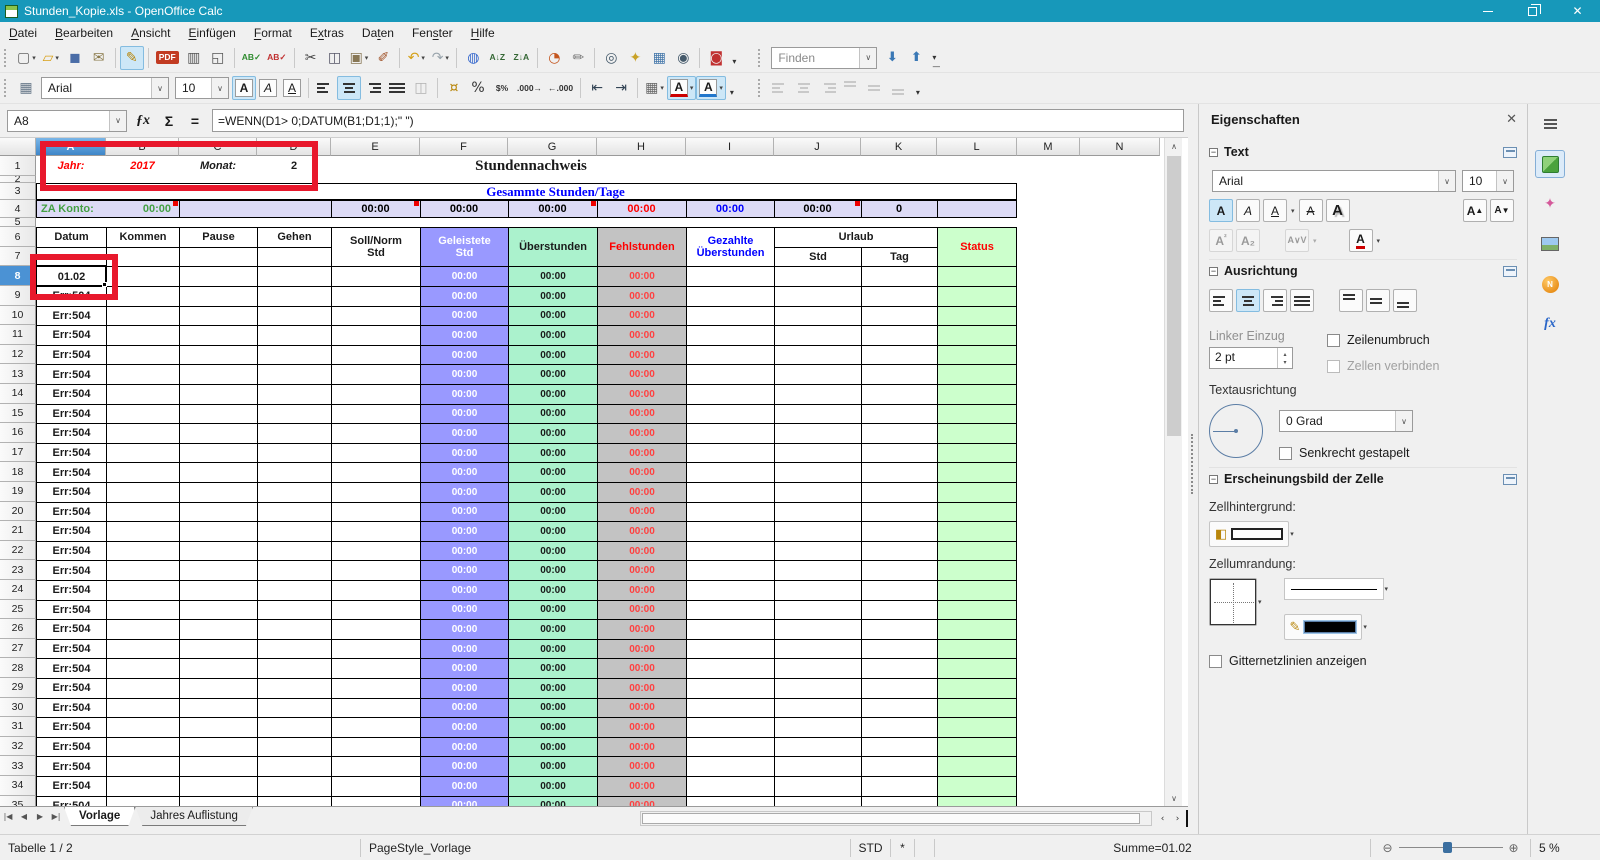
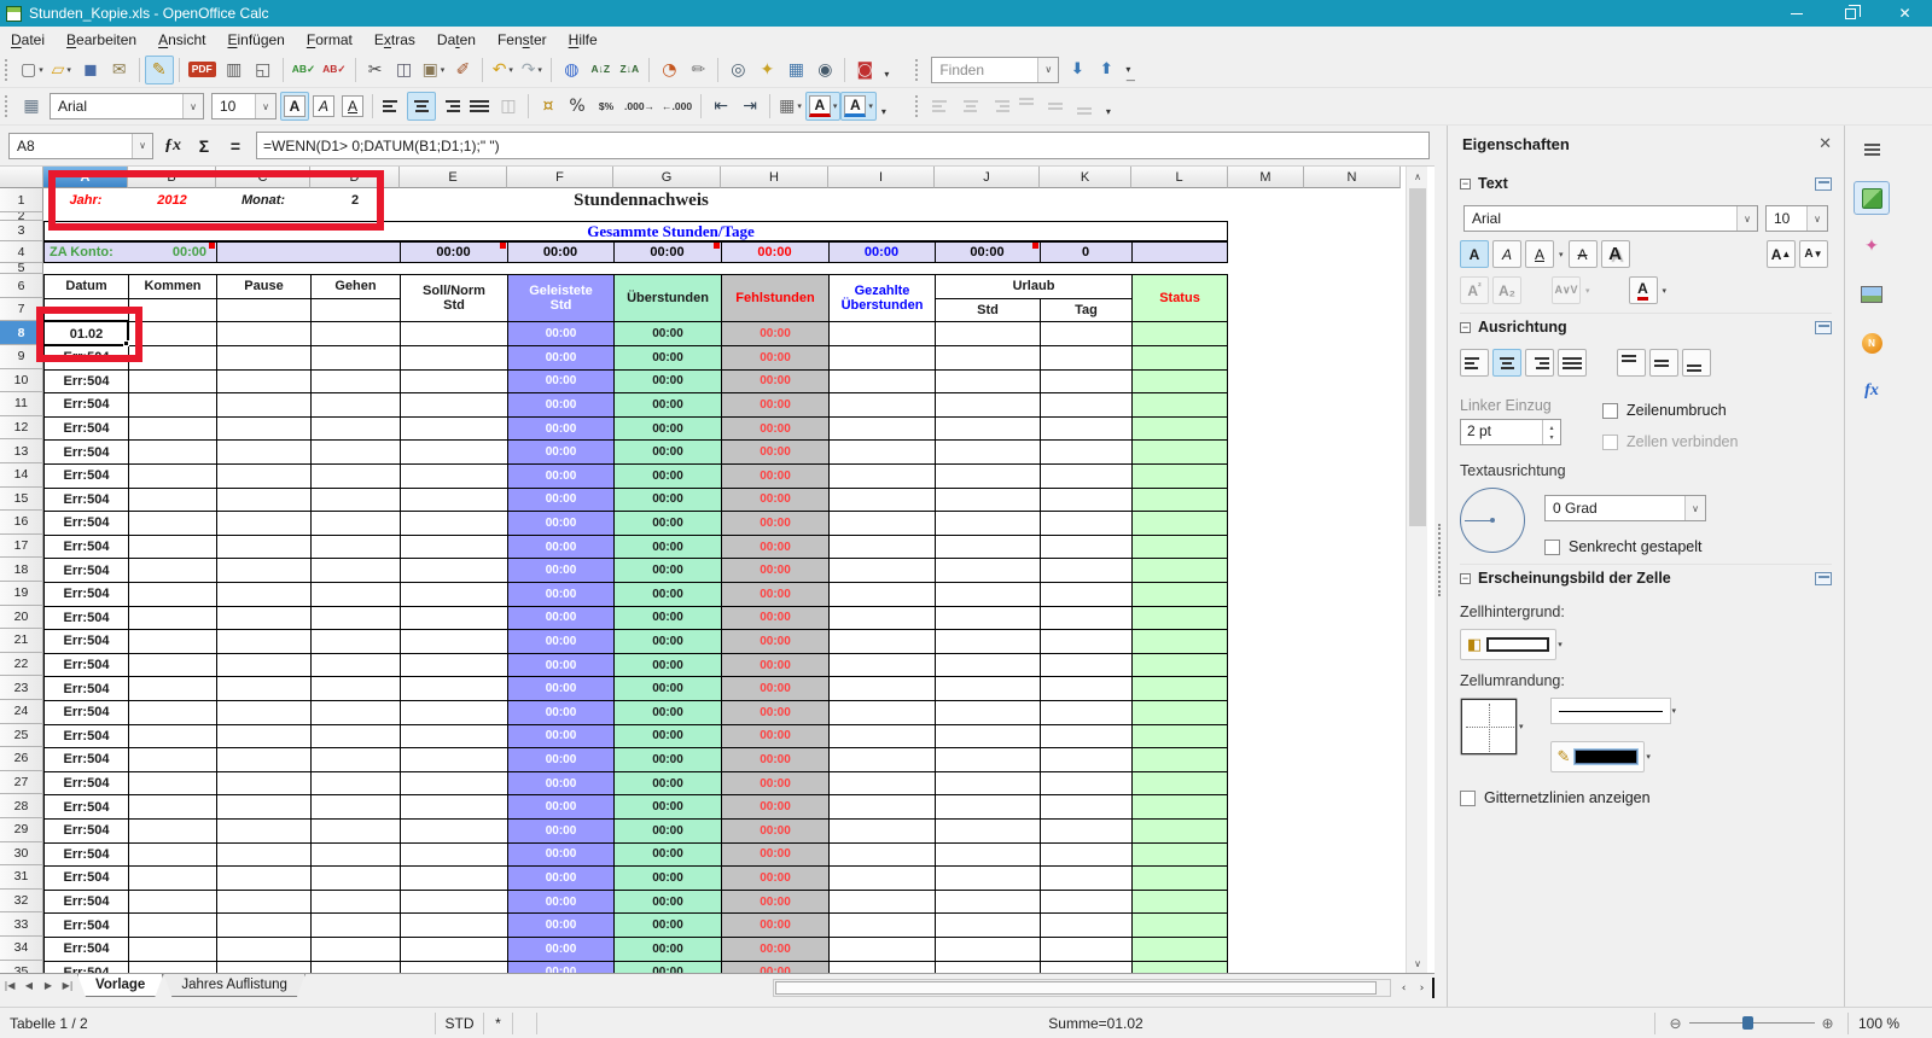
  Stunden_Kopie.xls - OpenOffice Calc
  ✕
  Datei
  Bearbeiten
  Ansicht
  Einfügen
  Format
  Extras
  Daten
  Fenster
  Hilfe
  ▢
  ▾
  ▱
  ▾
  ◼
  ✉
  ✎
  PDF
  ▥
  ◱
  AB✓
  AB✓
  ✂
  ◫
  ▣
  ▾
  ✐
  ↶
  ▾
  ↷
  ▾
  ◍
  A↓Z
  Z↓A
  ◔
  ✏
  ◎
  ✦
  ▦
  ◉
  ◙
  ▾
  Finden
  ∨
  ⬇
  ⬆
  ▾
  —
  ▦
  Arial
  ∨
  10
  ∨
  A
  A
  A
  ◫
  ¤
  %
  $%
  .000→
  ←.000
  ⇤
  ⇥
  ▦
  ▾
  A
  ▾
  A
  ▾
  ▾
  ▾
  A8
  ∨
  ƒx
  Σ
  =
  =WENN(D1> 0;DATUM(B1;D1;1);" ")
  A
  B
  C
  D
  E
  F
  G
  H
  I
  J
  K
  L
  M
  N
  1
  2
  3
  4
  5
  6
  7
  8
  9
  10
  11
  12
  13
  14
  15
  16
  17
  18
  19
  20
  21
  22
  23
  24
  25
  26
  27
  28
  29
  30
  31
  32
  33
  34
  35
  Jahr:
- 2017
+ 2012
  Monat:
  2
  Stundennachweis
  Gesammte Stunden/Tage
  ZA Konto:
  00:00
  00:00
  00:00
  00:00
  00:00
  00:00
  00:00
  0
  Datum
  Kommen
  Pause
  Gehen
  Soll/Norm
  Std
  Geleistete
  Std
  Überstunden
  Fehlstunden
  Gezahlte
  Überstunden
  Urlaub
  Std
  Tag
  Status
  01.02
  00:00
  00:00
  00:00
  Err:504
  00:00
  00:00
  00:00
  Err:504
  00:00
  00:00
  00:00
  Err:504
  00:00
  00:00
  00:00
  Err:504
  00:00
  00:00
  00:00
  Err:504
  00:00
  00:00
  00:00
  Err:504
  00:00
  00:00
  00:00
  Err:504
  00:00
  00:00
  00:00
  Err:504
  00:00
  00:00
  00:00
  Err:504
  00:00
  00:00
  00:00
  Err:504
  00:00
  00:00
  00:00
  Err:504
  00:00
  00:00
  00:00
  Err:504
  00:00
  00:00
  00:00
  Err:504
  00:00
  00:00
  00:00
  Err:504
  00:00
  00:00
  00:00
  Err:504
  00:00
  00:00
  00:00
  Err:504
  00:00
  00:00
  00:00
  Err:504
  00:00
  00:00
  00:00
  Err:504
  00:00
  00:00
  00:00
  Err:504
  00:00
  00:00
  00:00
  Err:504
  00:00
  00:00
  00:00
  Err:504
  00:00
  00:00
  00:00
  Err:504
  00:00
  00:00
  00:00
  Err:504
  00:00
  00:00
  00:00
  Err:504
  00:00
  00:00
  00:00
  Err:504
  00:00
  00:00
  00:00
  Err:504
  00:00
  00:00
  00:00
  ∧
  ∨
  |◀
  ◀
  ▶
  ▶|
  Vorlage
  Jahres Auflistung
  ‹
  ›
  Tabelle 1 / 2
- PageStyle_Vorlage
  STD
  *
  Summe=01.02
  ⊖
  ⊕
- 5 %
+ 100 %
  Eigenschaften
  ✕
  −
  Text
  Arial
  ∨
  10
  ∨
  A
  A
  A
  ▾
  A
  A
  A
  ▲
  A
  ▼
  A²
  A₂
  A∨V
  ▾
  A
  ▾
  −
  Ausrichtung
  Linker Einzug
  2 pt
  Zeilenumbruch
  Zellen verbinden
  Textausrichtung
  0 Grad
  ∨
  Senkrecht gestapelt
  −
  Erscheinungsbild der Zelle
  Zellhintergrund:
  ◧
  ▾
  Zellumrandung:
  ▾
  ▾
  ✎
  ▾
  Gitternetzlinien anzeigen
  ✦
  N
  fx
